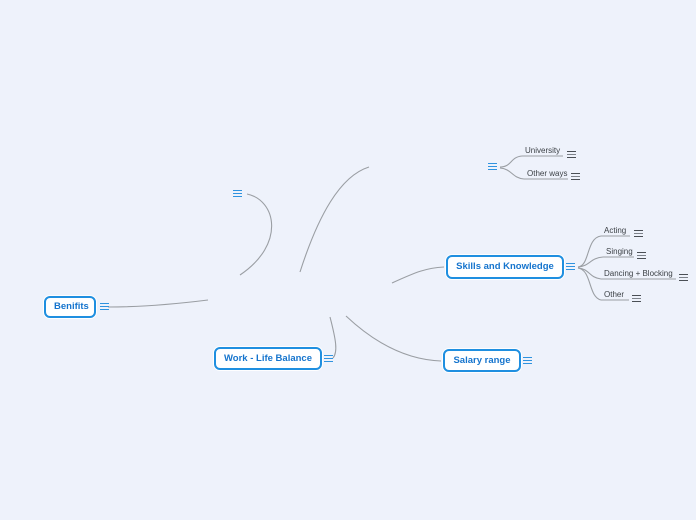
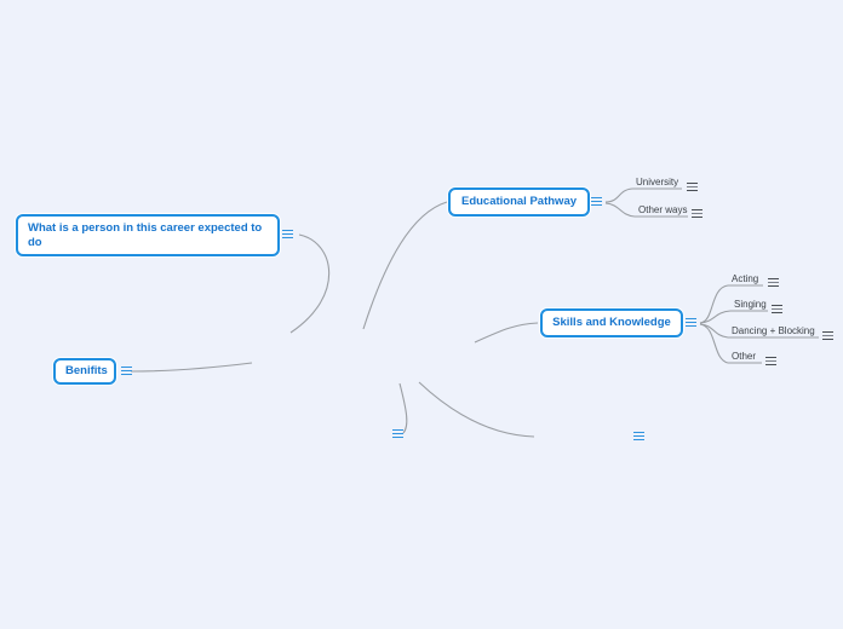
+ What is a person in this career expected to do
+ Educational Pathway
  University
  Other ways
  Skills and Knowledge
  Acting
  Singing
  Dancing + Blocking
  Other
  Benifits
- Work - Life Balance
- Salary range
